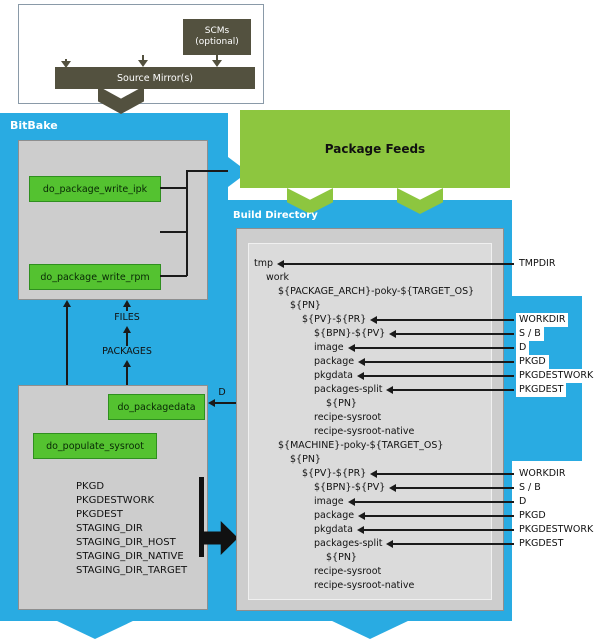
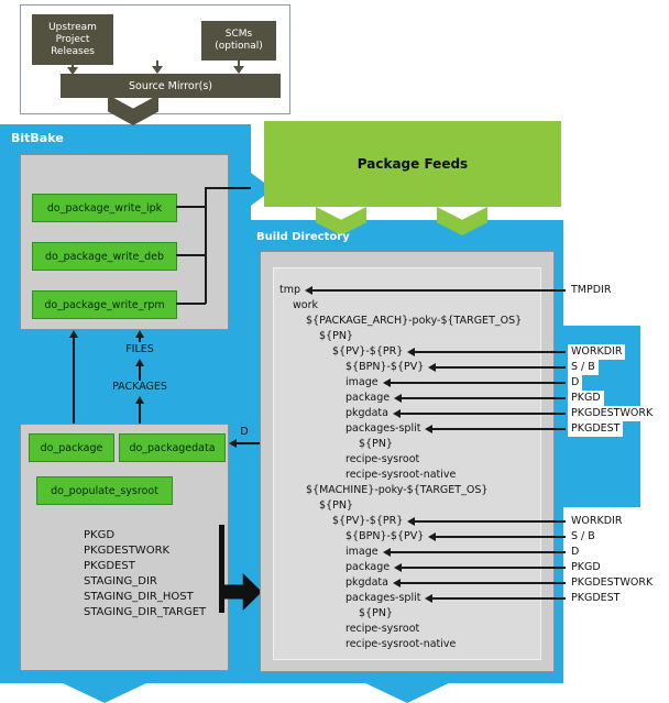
+ Upstream
+ Project
+ Releases
  SCMs
  (optional)
  Source Mirror(s)
  BitBake
  do_package_write_ipk
+ do_package_write_deb
  do_package_write_rpm
  FILES
  PACKAGES
+ do_package
  do_packagedata
  do_populate_sysroot
  PKGD
  PKGDESTWORK
  PKGDEST
  STAGING_DIR
  STAGING_DIR_HOST
- STAGING_DIR_NATIVE
  STAGING_DIR_TARGET
  D
  Package Feeds
  Build Directory
  tmp
  work
  ${PACKAGE_ARCH}-poky-${TARGET_OS}
  ${PN}
  ${PV}-${PR}
  ${BPN}-${PV}
  image
  package
  pkgdata
  packages-split
  ${PN}
  recipe-sysroot
  recipe-sysroot-native
  ${MACHINE}-poky-${TARGET_OS}
  ${PN}
  ${PV}-${PR}
  ${BPN}-${PV}
  image
  package
  pkgdata
  packages-split
  ${PN}
  recipe-sysroot
  recipe-sysroot-native
  TMPDIR
  WORKDIR
  S / B
  D
  PKGD
  PKGDESTWORK
  PKGDEST
  WORKDIR
  S / B
  D
  PKGD
  PKGDESTWORK
  PKGDEST
